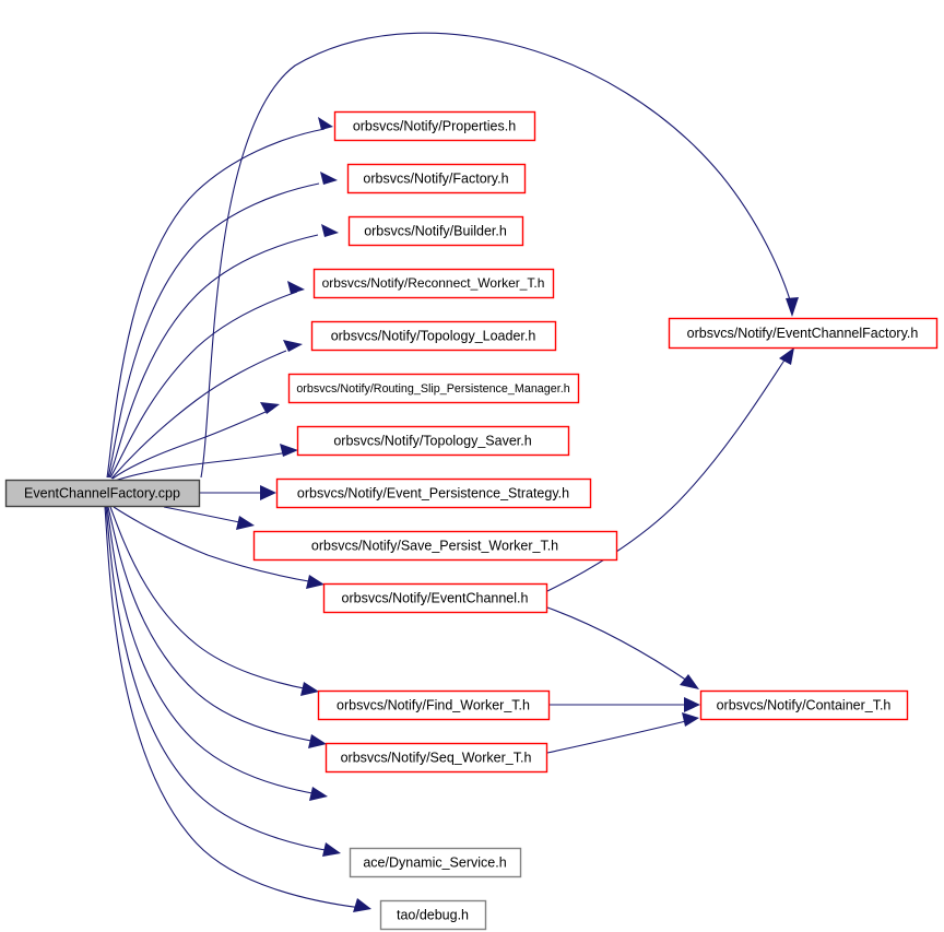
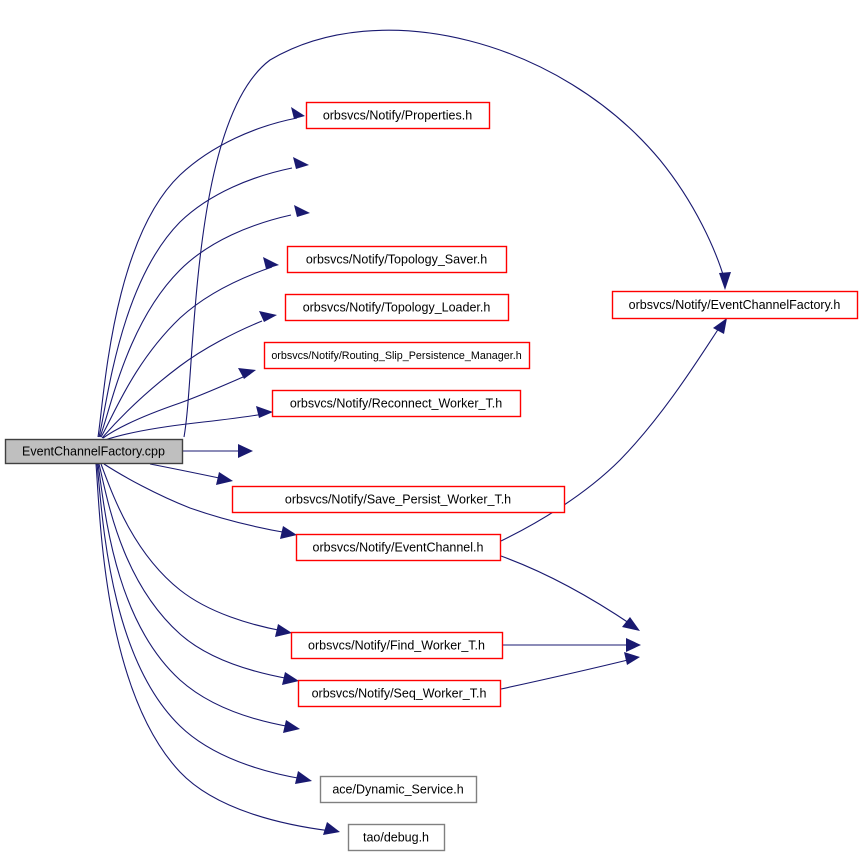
  EventChannelFactory.cpp
  orbsvcs/Notify/Properties.h
- orbsvcs/Notify/Factory.h
- orbsvcs/Notify/Builder.h
- orbsvcs/Notify/Reconnect_Worker_T.h
+ orbsvcs/Notify/Topology_Saver.h
  orbsvcs/Notify/Topology_Loader.h
  orbsvcs/Notify/Routing_Slip_Persistence_Manager.h
- orbsvcs/Notify/Topology_Saver.h
+ orbsvcs/Notify/Reconnect_Worker_T.h
- orbsvcs/Notify/Event_Persistence_Strategy.h
  orbsvcs/Notify/Save_Persist_Worker_T.h
  orbsvcs/Notify/EventChannel.h
  orbsvcs/Notify/Find_Worker_T.h
  orbsvcs/Notify/Seq_Worker_T.h
  ace/Dynamic_Service.h
  tao/debug.h
  orbsvcs/Notify/EventChannelFactory.h
- orbsvcs/Notify/Container_T.h
